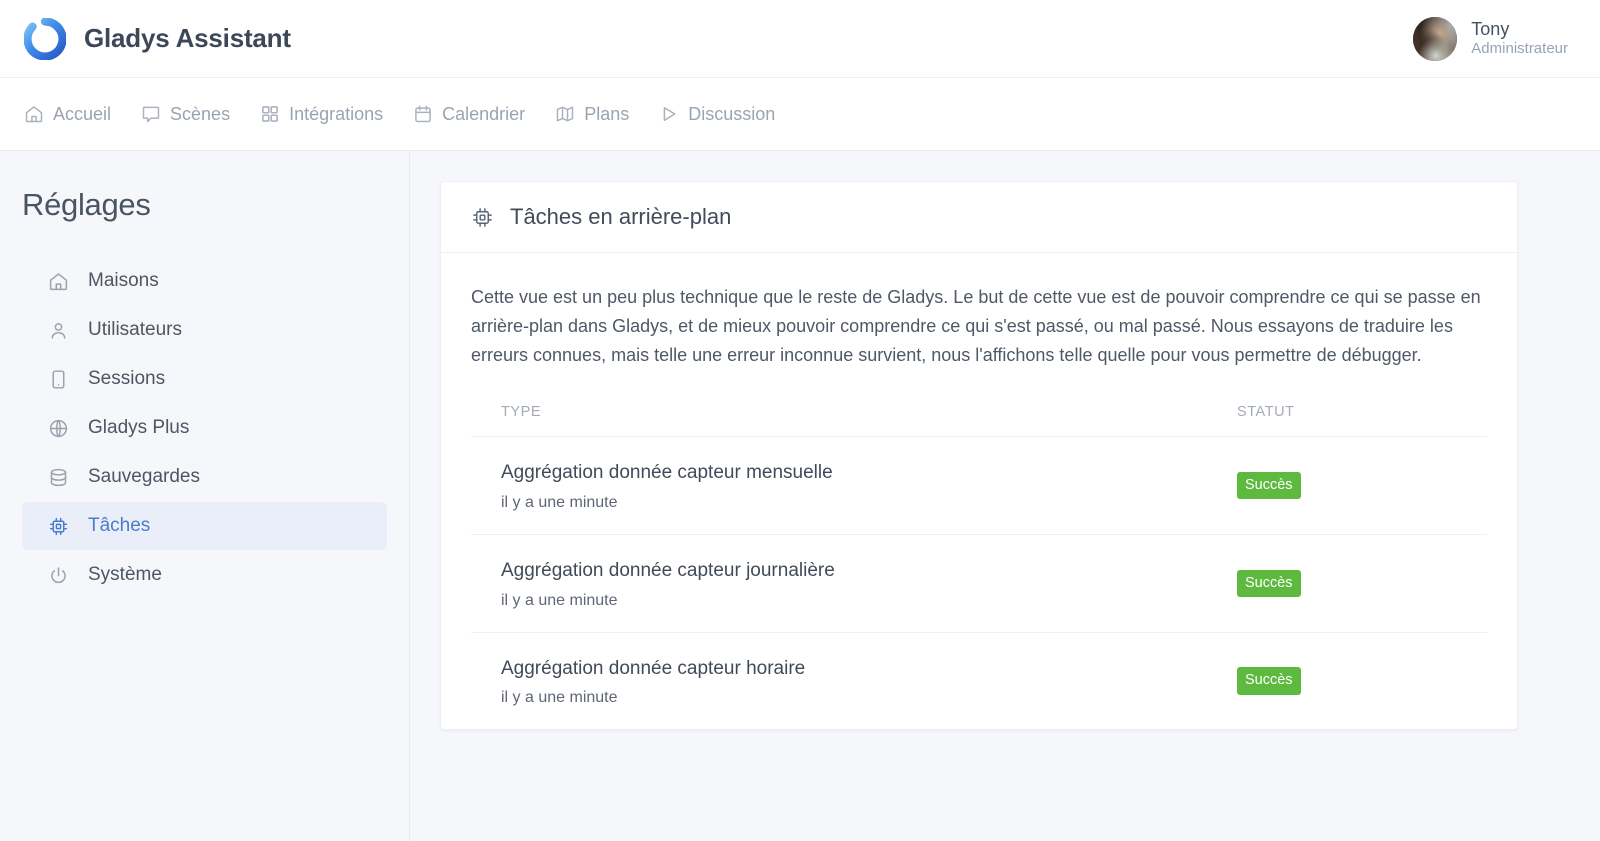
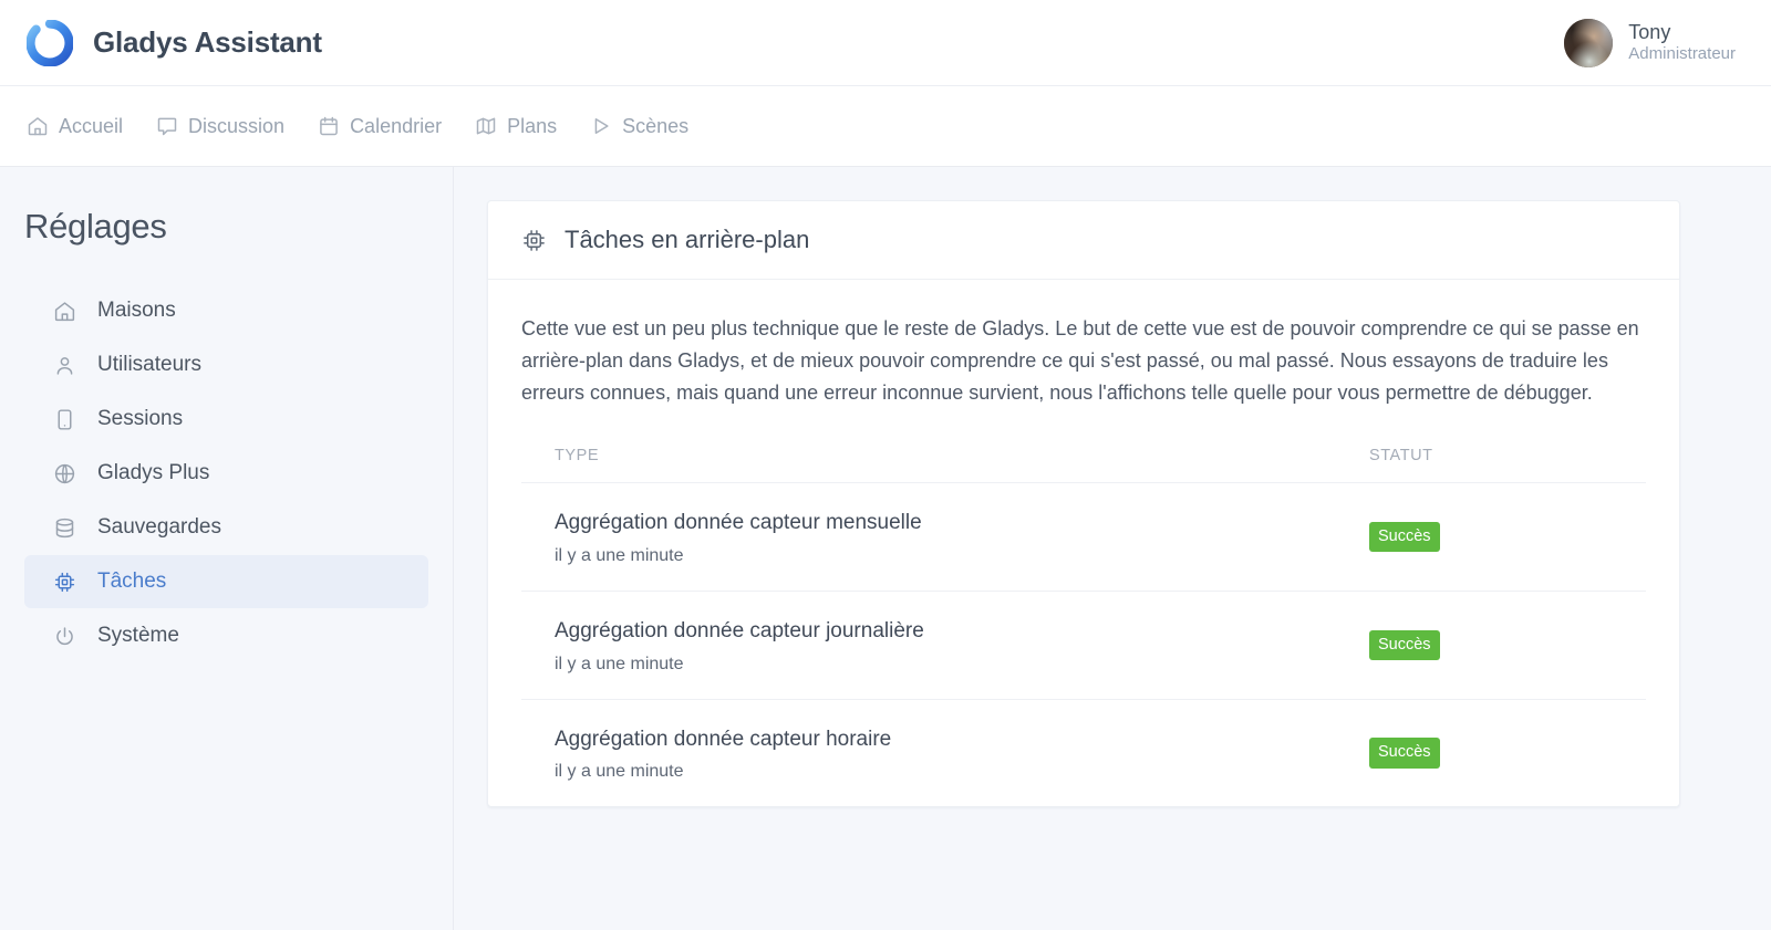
  Gladys Assistant
  Tony
  Administrateur
  Accueil
- Scènes
+ Discussion
- Intégrations
  Calendrier
  Plans
- Discussion
+ Scènes
  Réglages
  Maisons
  Utilisateurs
  Sessions
  Gladys Plus
  Sauvegardes
  Tâches
  Système
  Tâches en arrière-plan
- Cette vue est un peu plus technique que le reste de Gladys. Le but de cette vue est de pouvoir comprendre ce qui se passe en arrière-plan dans Gladys, et de mieux pouvoir comprendre ce qui s'est passé, ou mal passé. Nous essayons de traduire les erreurs connues, mais telle une erreur inconnue survient, nous l'affichons telle quelle pour vous permettre de débugger.
+ Cette vue est un peu plus technique que le reste de Gladys. Le but de cette vue est de pouvoir comprendre ce qui se passe en arrière-plan dans Gladys, et de mieux pouvoir comprendre ce qui s'est passé, ou mal passé. Nous essayons de traduire les erreurs connues, mais quand une erreur inconnue survient, nous l'affichons telle quelle pour vous permettre de débugger.
  TYPE	STATUT
  Aggrégation donnée capteur mensuelle il y a une minute	Succès
  Aggrégation donnée capteur journalière il y a une minute	Succès
  Aggrégation donnée capteur horaire il y a une minute	Succès
